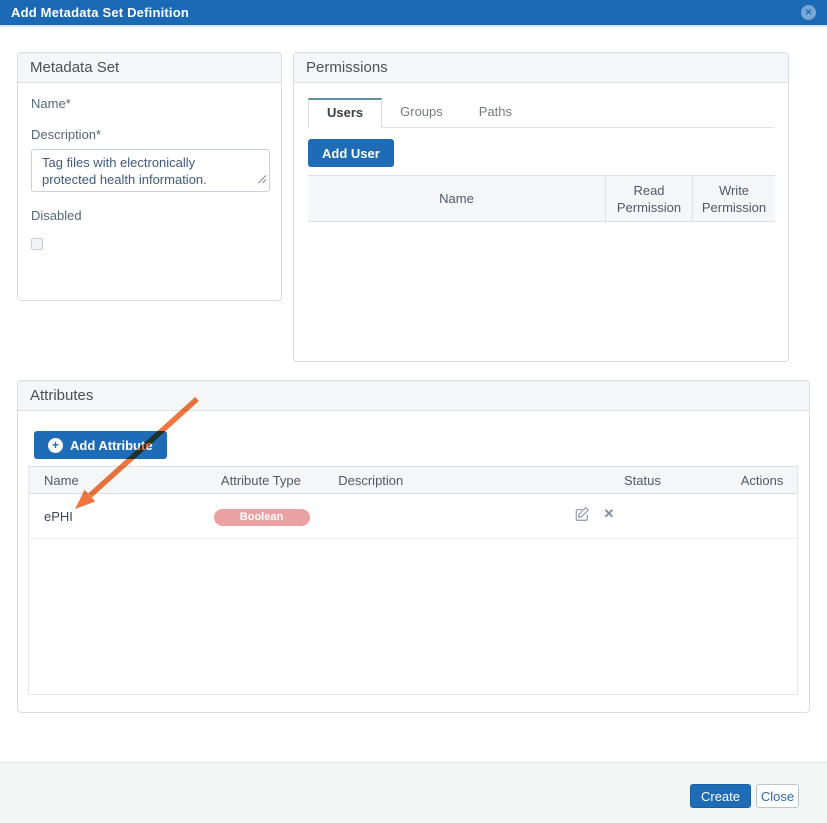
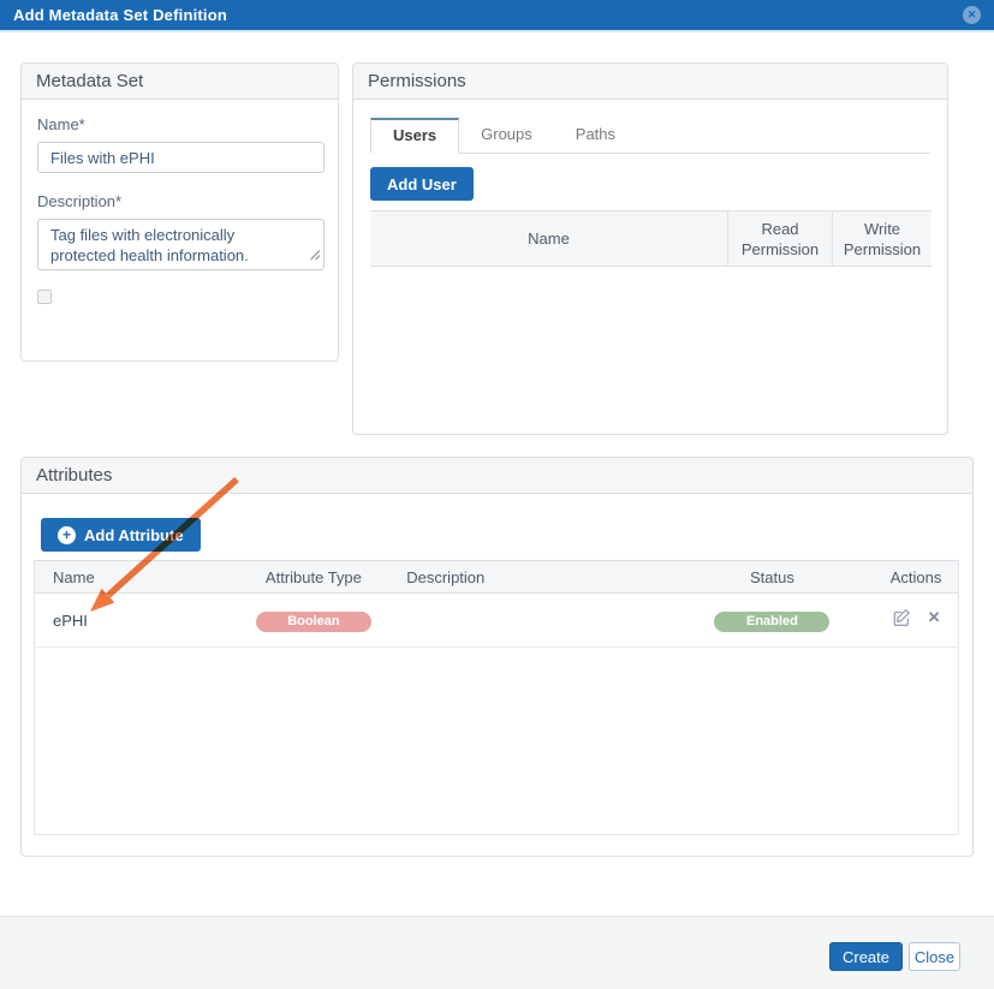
  Add Metadata Set Definition
  ✕
  Metadata Set
  Name*
+ Files with ePHI
  Description*
- Disabled
  Permissions
  Users
  Groups
  Paths
  Add User
  Name
  Read Permission
  Write Permission
  Attributes
  +
  Add Attribu
  Name
  Attribute Type
  Description
  Status
  Actions
  ePHI
  Boolean
+ Enabled
  ✕
  Create
  Close
